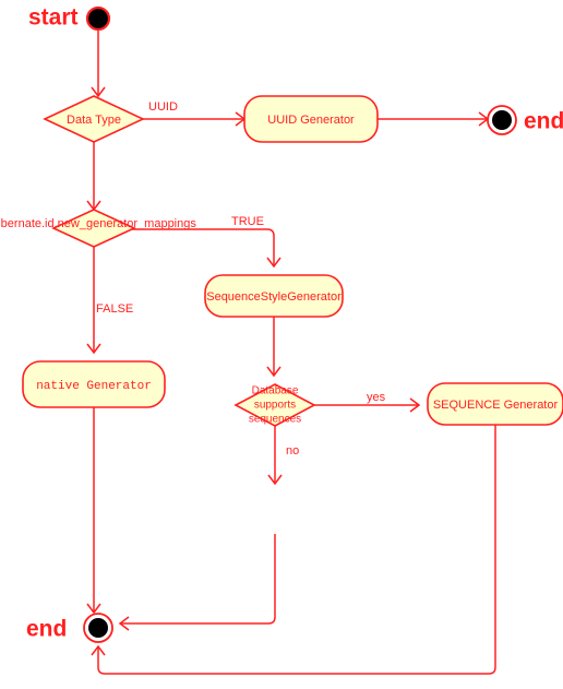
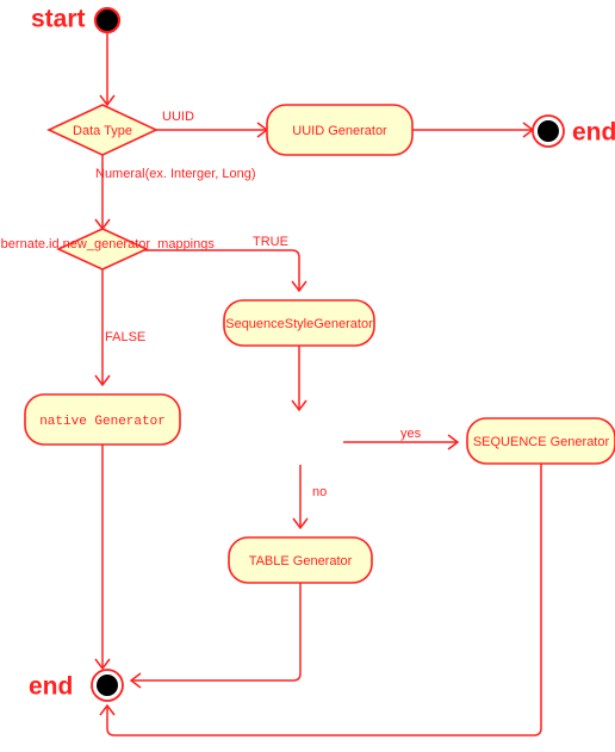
  UUID Generator
  SequenceStyleGenerator
  native Generator
  SEQUENCE Generator
+ TABLE Generator
  Data Type
- Database
- supports
- sequences
  start
  end
  end
  bernate.id.new_generator_mappings
  UUID
+ Numeral(ex. Interger, Long)
  TRUE
  FALSE
  yes
  no
